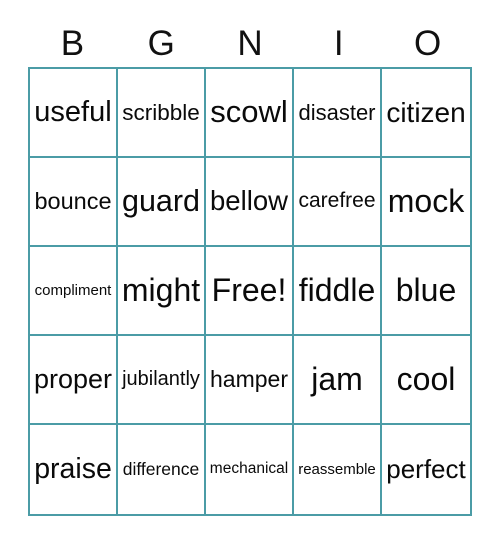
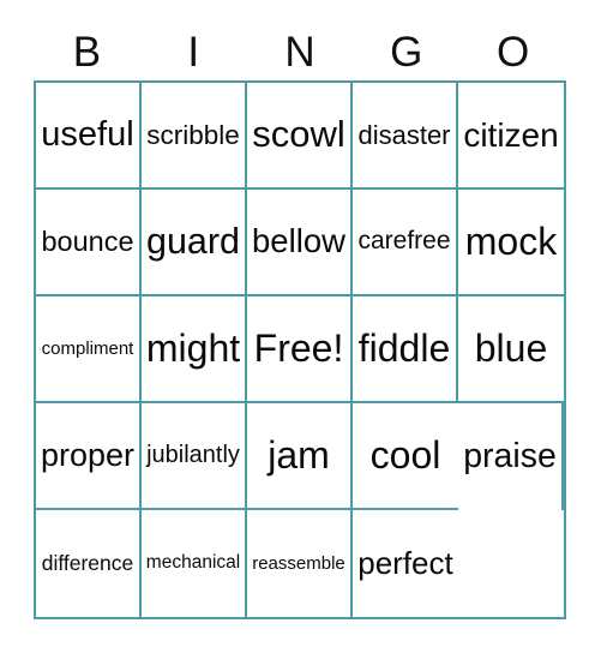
  B
- G
+ I
  N
- I
+ G
  O
  useful
  scribble
  scowl
  disaster
  citizen
  bounce
  guard
  bellow
  carefree
  mock
  compliment
  might
  Free!
  fiddle
  blue
  proper
  jubilantly
- hamper
  jam
  cool
  praise
  difference
  mechanical
  reassemble
  perfect
